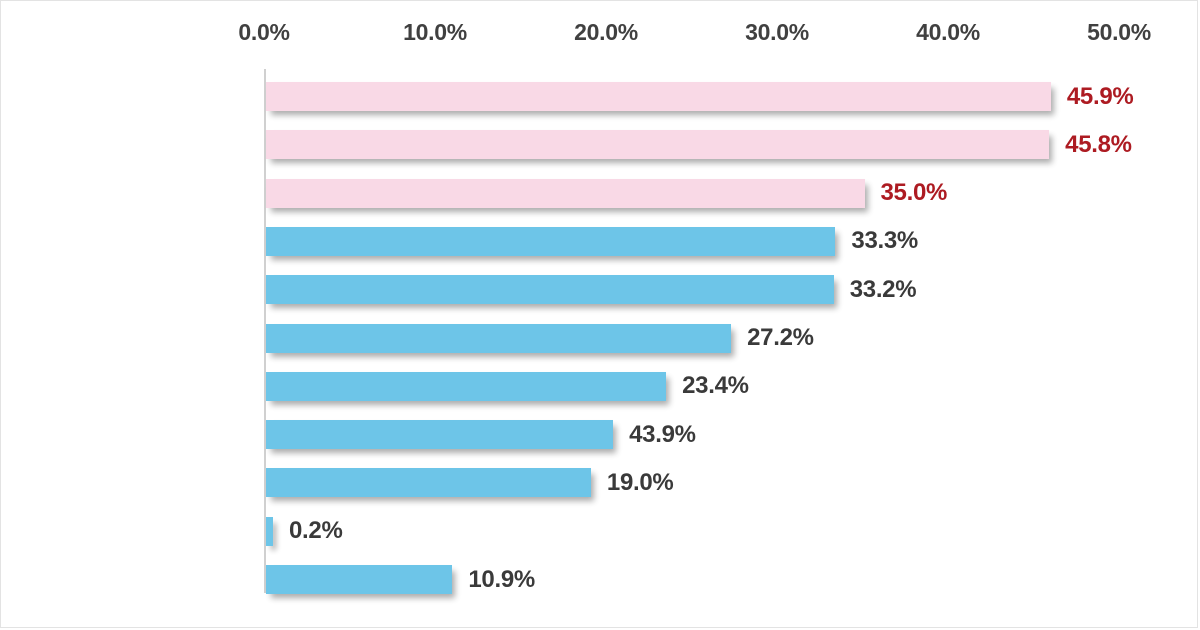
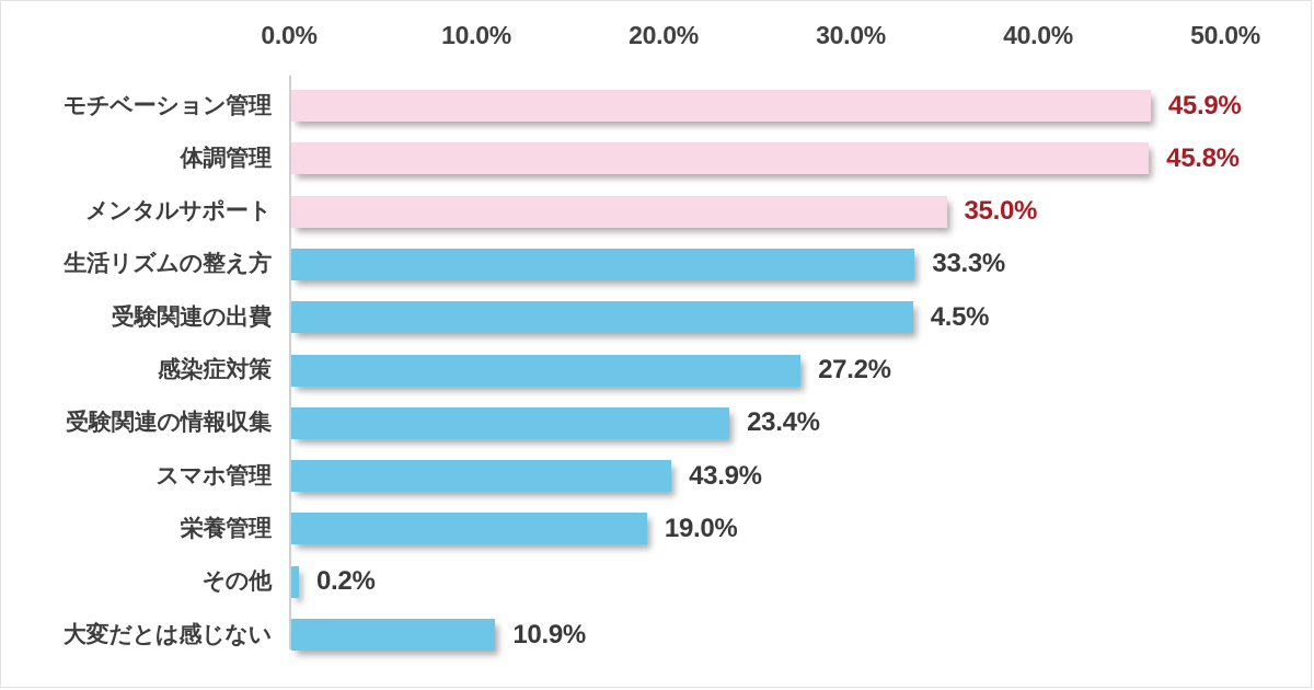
  0.0%
  10.0%
  20.0%
  30.0%
  40.0%
  50.0%
+ モチベーション管理
+ 体調管理
+ メンタルサポート
+ 生活リズムの整え方
+ 受験関連の出費
+ 感染症対策
+ 受験関連の情報収集
+ スマホ管理
+ 栄養管理
+ その他
+ 大変だとは感じない
  45.9%
  45.8%
  35.0%
  33.3%
- 33.2%
+ 4.5%
  27.2%
  23.4%
  43.9%
  19.0%
  0.2%
  10.9%
